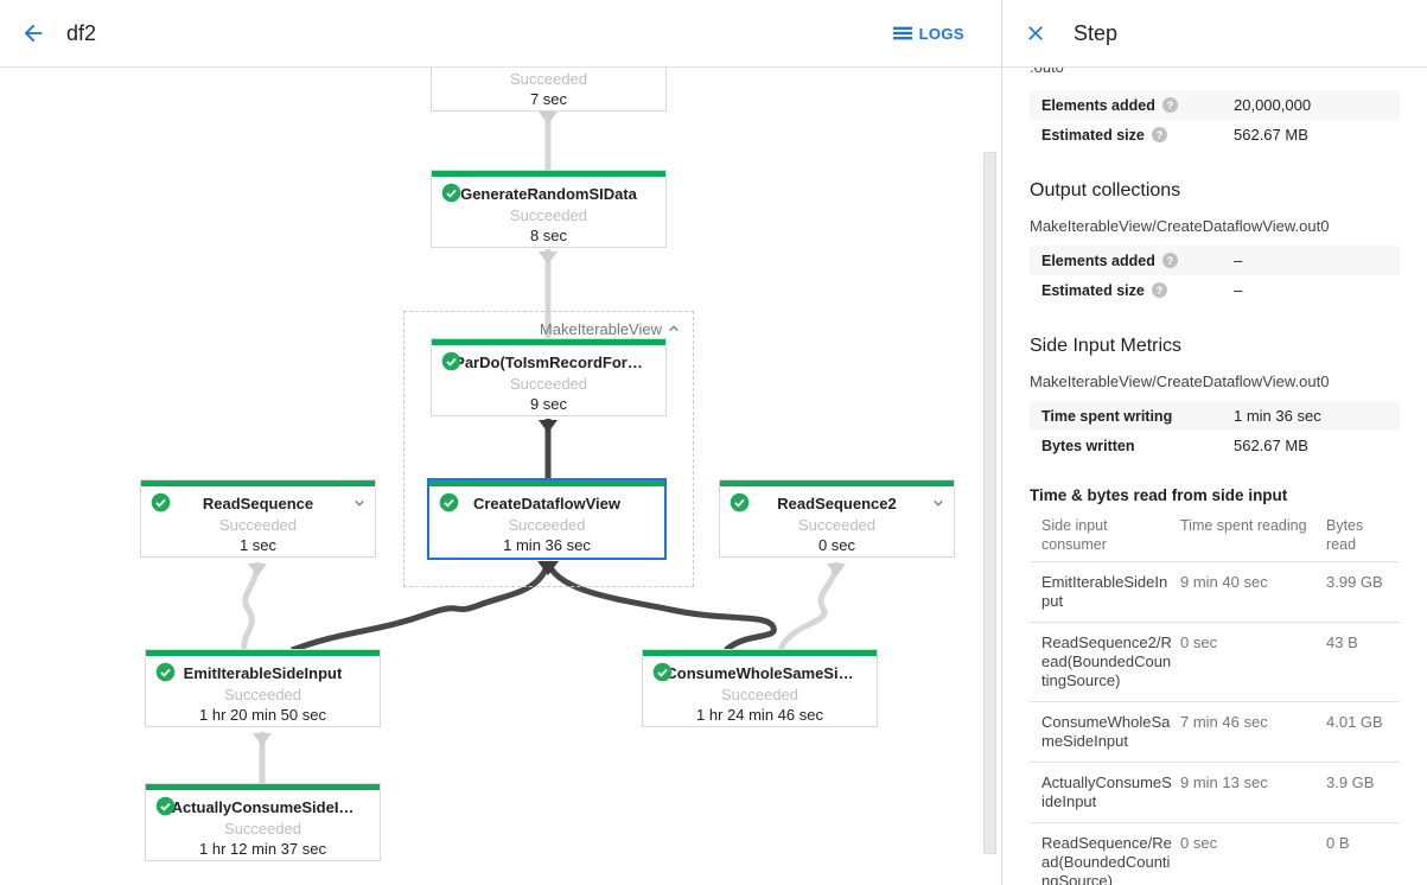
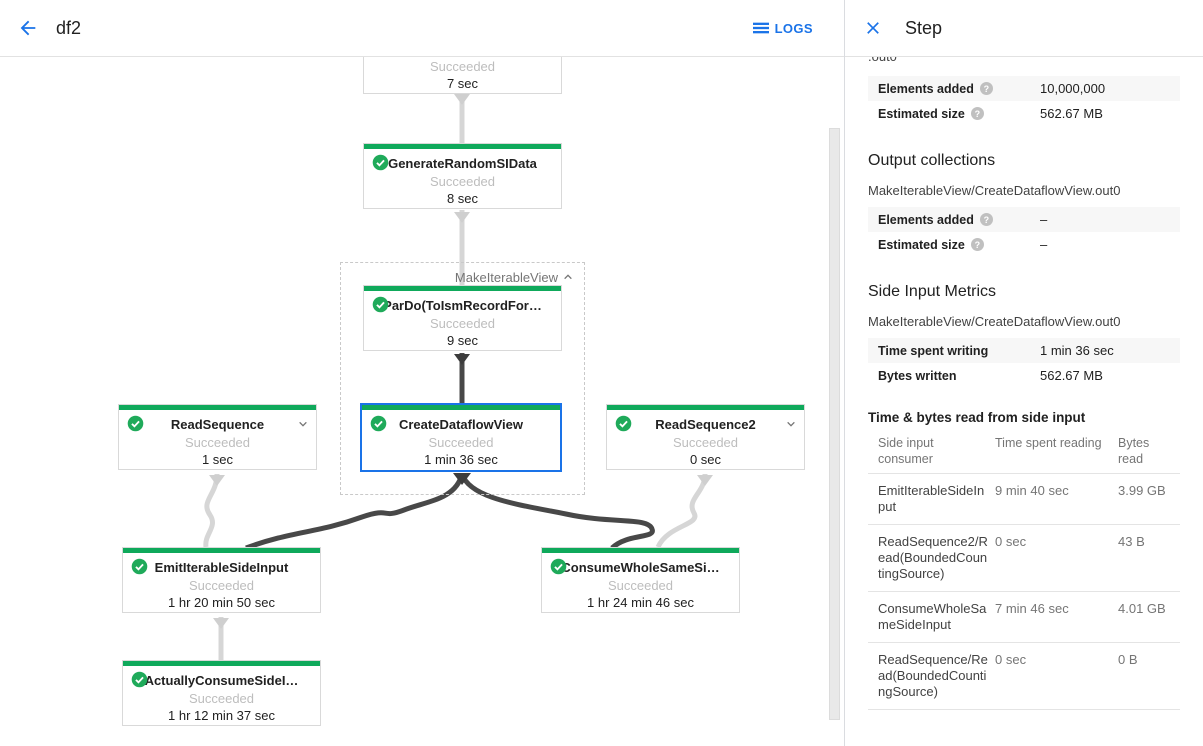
  MakeIterableView
  Succeeded
  7 sec
  GenerateRandomSIData
  Succeeded
  8 sec
  arDo(ToIsmRecordFor…
  Succeeded
  9 sec
  CreateDataflowView
  Succeeded
  1 min 36 sec
  ReadSequence
  Succeeded
  1 sec
  ReadSequence2
  Succeeded
  0 sec
  EmitIterableSideInput
  Succeeded
  1 hr 20 min 50 sec
  onsumeWholeSameSi…
  Succeeded
  1 hr 24 min 46 sec
  ActuallyConsumeSideI…
  Succeeded
  1 hr 12 min 37 sec
  df2
  LOGS
  Step
  .out0
  Elements added
  ?
- 20,000,000
+ 10,000,000
  Estimated size
  ?
  562.67 MB
  Output collections
  MakeIterableView/CreateDataflowView.out0
  Elements added
  ?
  –
  Estimated size
  ?
  –
  Side Input Metrics
  MakeIterableView/CreateDataflowView.out0
  Time spent writing
  1 min 36 sec
  Bytes written
  562.67 MB
  Time & bytes read from side input
  Side input consumer	Time spent reading	Bytes read
  EmitIterableSideInput	9 min 40 sec	3.99 GB
  ReadSequence2/Read(BoundedCountingSource)	0 sec	43 B
  ConsumeWholeSameSideInput	7 min 46 sec	4.01 GB
- ActuallyConsumeSideInput	9 min 13 sec	3.9 GB
  ReadSequence/Read(BoundedCountingSource)	0 sec	0 B
